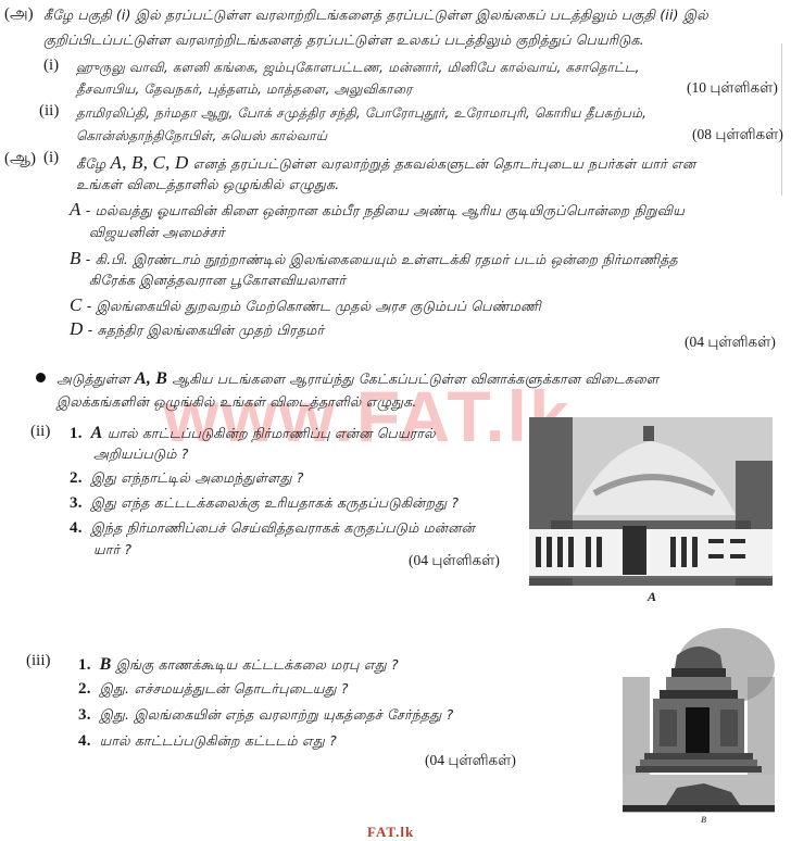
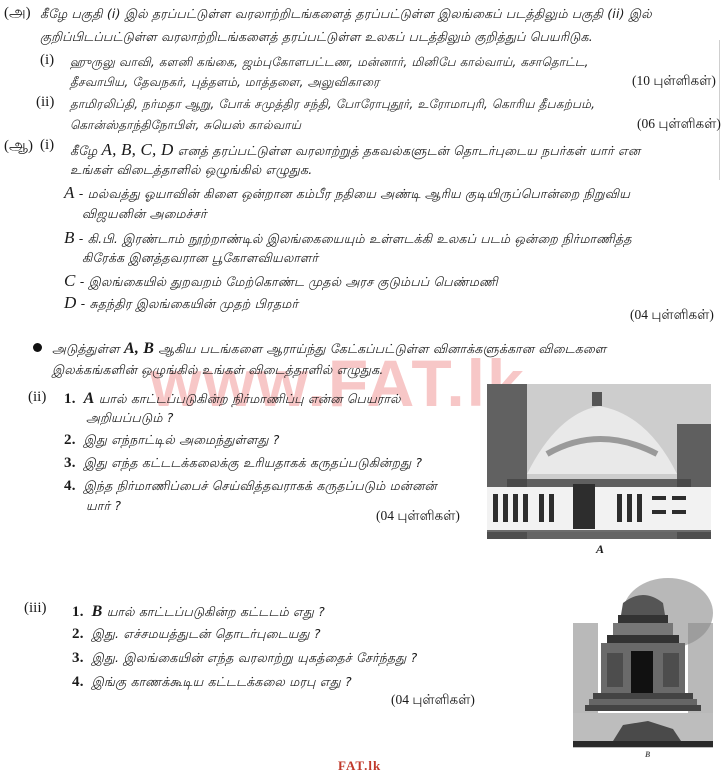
  www.FAT.lk
  (அ)
  கீழே பகுதி (i) இல் தரப்பட்டுள்ள வரலாற்றிடங்களைத் தரப்பட்டுள்ள இலங்கைப் படத்திலும் பகுதி (ii) இல்
  குறிப்பிடப்பட்டுள்ள வரலாற்றிடங்களைத் தரப்பட்டுள்ள உலகப் படத்திலும் குறித்துப் பெயரிடுக.
  (i)
  ஹுருலு வாவி, களனி கங்கை, ஜம்புகோளபட்டண, மன்னார், மினிபே கால்வாய், கசாதொட்ட,
  தீசவாபிய, தேவநகர், புத்தளம், மாத்தளை, அலுவிகாரை
  (10 புள்ளிகள்)
  (ii)
  தாமிரலிப்தி, நர்மதா ஆறு, போக் சமுத்திர சந்தி, போரோபுதூர், உரோமாபுரி, கொரிய தீபகற்பம்,
  கொன்ஸ்தாந்திநோபிள், சுயெஸ் கால்வாய்
- (08 புள்ளிகள்)
+ (06 புள்ளிகள்)
  (ஆ)
  (i)
  கீழே A, B, C, D எனத் தரப்பட்டுள்ள வரலாற்றுத் தகவல்களுடன் தொடர்புடைய நபர்கள் யார் என
  உங்கள் விடைத்தாளில் ஒழுங்கில் எழுதுக.
  A - மல்வத்து ஓயாவின் கிளை ஒன்றான கம்பீர நதியை அண்டி ஆரிய குடியிருப்பொன்றை நிறுவிய
  விஜயனின் அமைச்சர்
- B - கி.பி. இரண்டாம் நூற்றாண்டில் இலங்கையையும் உள்ளடக்கி ரதமர் படம் ஒன்றை நிர்மாணித்த
+ B - கி.பி. இரண்டாம் நூற்றாண்டில் இலங்கையையும் உள்ளடக்கி உலகப் படம் ஒன்றை நிர்மாணித்த
  கிரேக்க இனத்தவரான பூகோளவியலாளர்
  C - இலங்கையில் துறவறம் மேற்கொண்ட முதல் அரச குடும்பப் பெண்மணி
  D - சுதந்திர இலங்கையின் முதற் பிரதமர்
  (04 புள்ளிகள்)
  அடுத்துள்ள A, B ஆகிய படங்களை ஆராய்ந்து கேட்கப்பட்டுள்ள வினாக்களுக்கான விடைகளை
  இலக்கங்களின் ஒழுங்கில் உங்கள் விடைத்தாளில் எழுதுக.
  (ii)
  1. A யால் காட்டப்படுகின்ற நிர்மாணிப்பு என்ன பெயரால்
  அறியப்படும் ?
  2. இது எந்நாட்டில் அமைந்துள்ளது ?
  3. இது எந்த கட்டடக்கலைக்கு உரியதாகக் கருதப்படுகின்றது ?
  4. இந்த நிர்மாணிப்பைச் செய்வித்தவராகக் கருதப்படும் மன்னன்
  யார் ?
  (04 புள்ளிகள்)
  A
  (iii)
- 1. B இங்கு காணக்கூடிய கட்டடக்கலை மரபு எது ?
+ 1. B யால் காட்டப்படுகின்ற கட்டடம் எது ?
  2. இது. எச்சமயத்துடன் தொடர்புடையது ?
  3. இது. இலங்கையின் எந்த வரலாற்று யுகத்தைச் சேர்ந்தது ?
- 4. யால் காட்டப்படுகின்ற கட்டடம் எது ?
+ 4. இங்கு காணக்கூடிய கட்டடக்கலை மரபு எது ?
  (04 புள்ளிகள்)
  B
  FAT.lk
